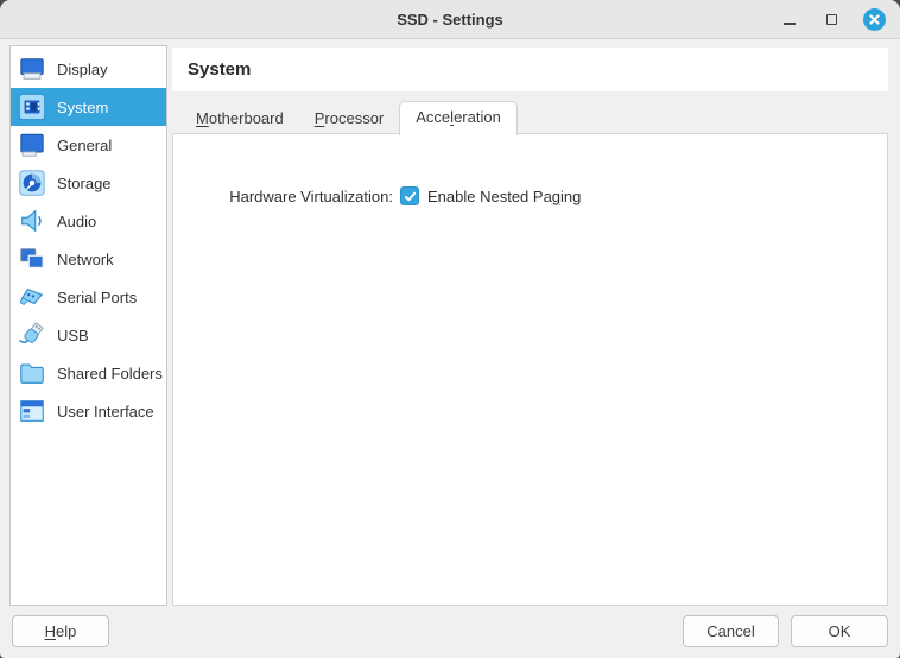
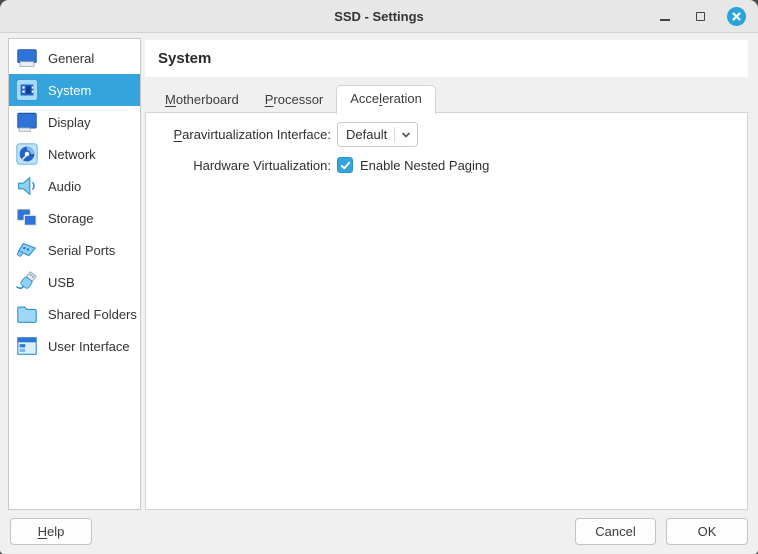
  SSD - Settings
- Display
+ General
  System
- General
+ Display
- Storage
+ Network
  Audio
- Network
+ Storage
  Serial Ports
  USB
  Shared Folders
  User Interface
  System
  Motherboard
  Processor
  Acceleration
+ Paravirtualization Interface:
+ Default
  Hardware Virtualization:
  Enable Nested Paging
  Help
  Cancel
  OK
